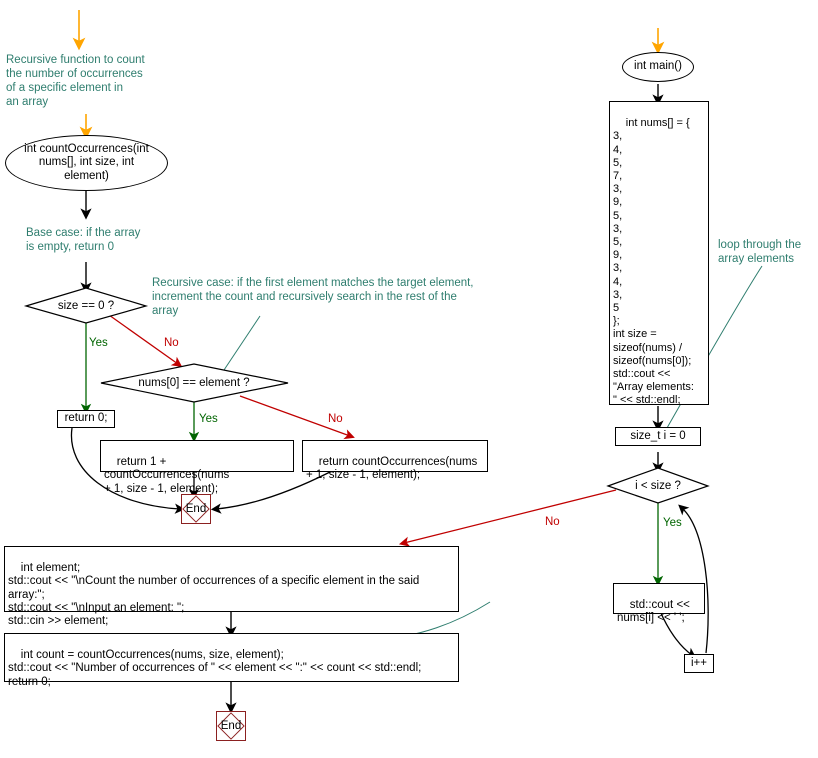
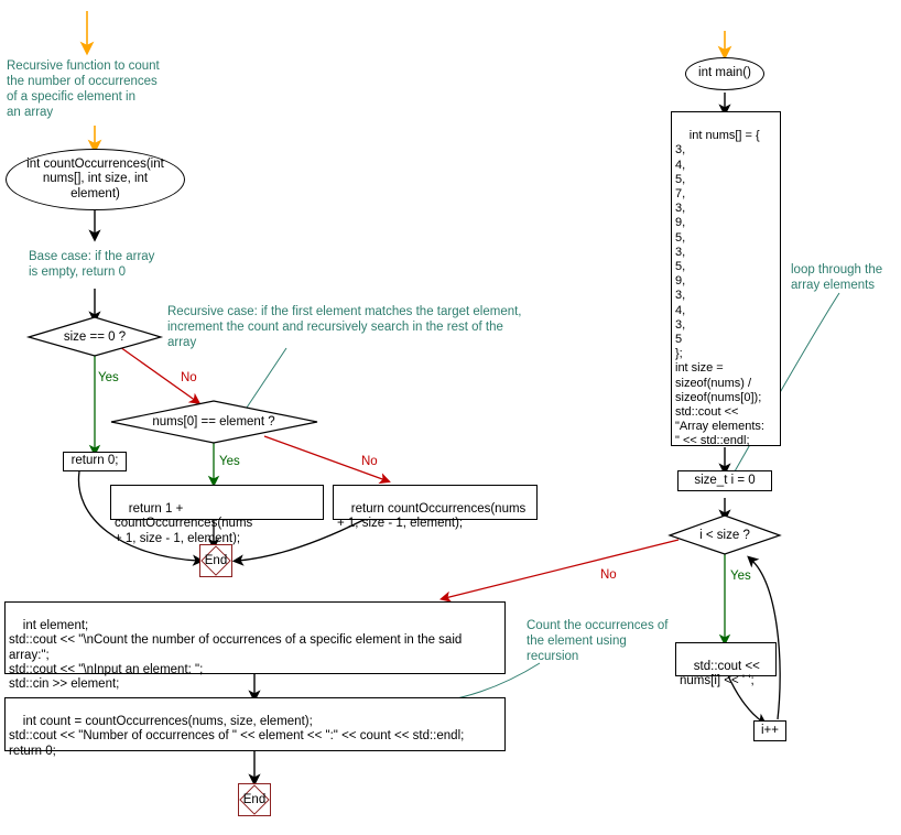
  Recursive function to count
  the number of occurrences
  of a specific element in
  an array
  Base case: if the array
  is empty, return 0
  Recursive case: if the first element matches the target element,
  increment the count and recursively search in the rest of the
  array
  loop through the
  array elements
+ Count the occurrences of
+ the element using
+ recursion
  int countOccurrences(int
  nums[], int size, int
  element)
  size == 0 ?
  nums[0] == element ?
  return 0;
  return 1 + countOccurrences(nums
  + 1, size - 1, element);
  return countOccurrences(nums
  + 1, size - 1, element);
  End
  Yes
  No
  Yes
  No
  int element;
  std::cout << "\nCount the number of occurrences of a specific element in the said
  array:";
  std::cout << "\nInput an element: ";
  std::cin >> element;
  int count = countOccurrences(nums, size, element);
  std::cout << "Number of occurrences of " << element << ":" << count << std::endl;
  return 0;
  End
  int main()
  int nums[] = {
  3,
  4,
  5,
  7,
  3,
  9,
  5,
  3,
  5,
  9,
  3,
  4,
  3,
  5
  };
  int size =
  sizeof(nums) /
  sizeof(nums[0]);
  std::cout <<
  "Array elements:
  " << std::endl;
  size_t i = 0
  i < size ?
  std::cout <<
  nums[i] << ' ';
  i++
  Yes
  No
